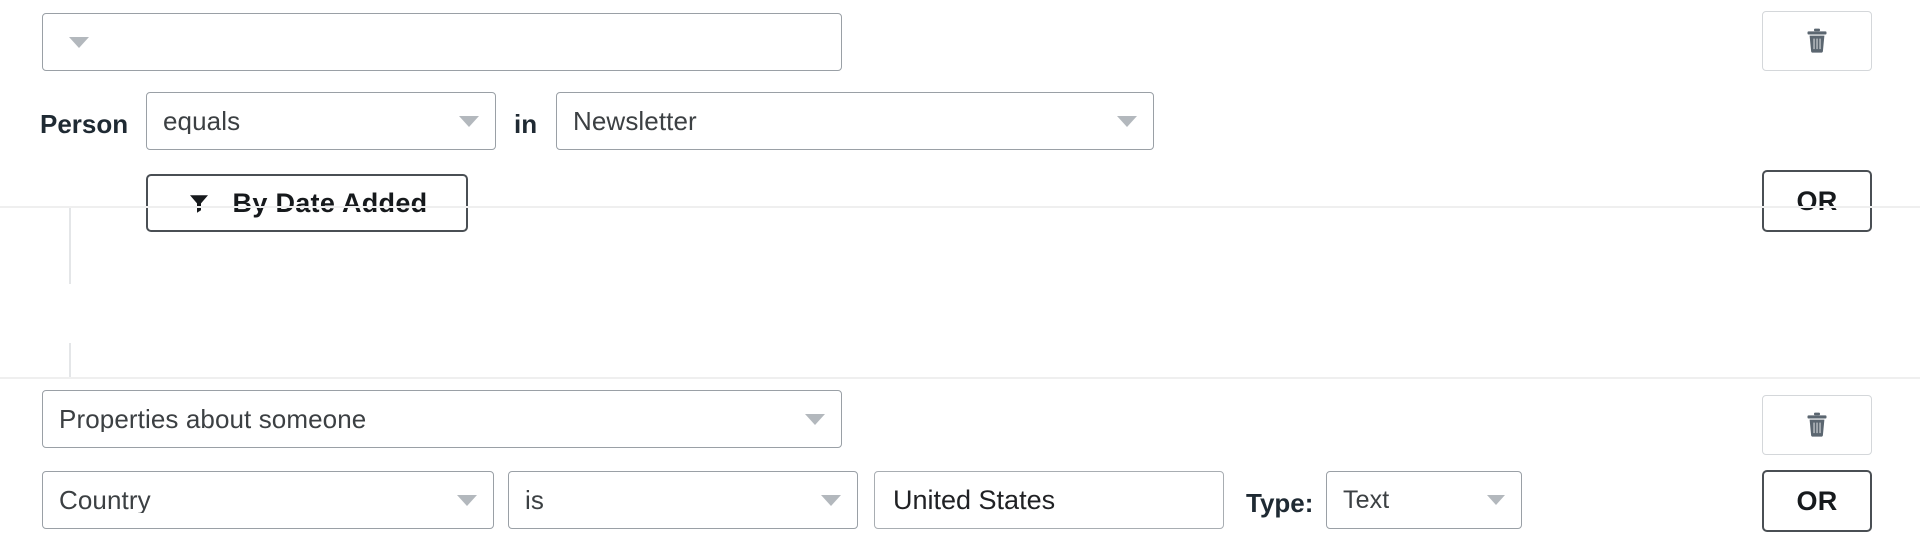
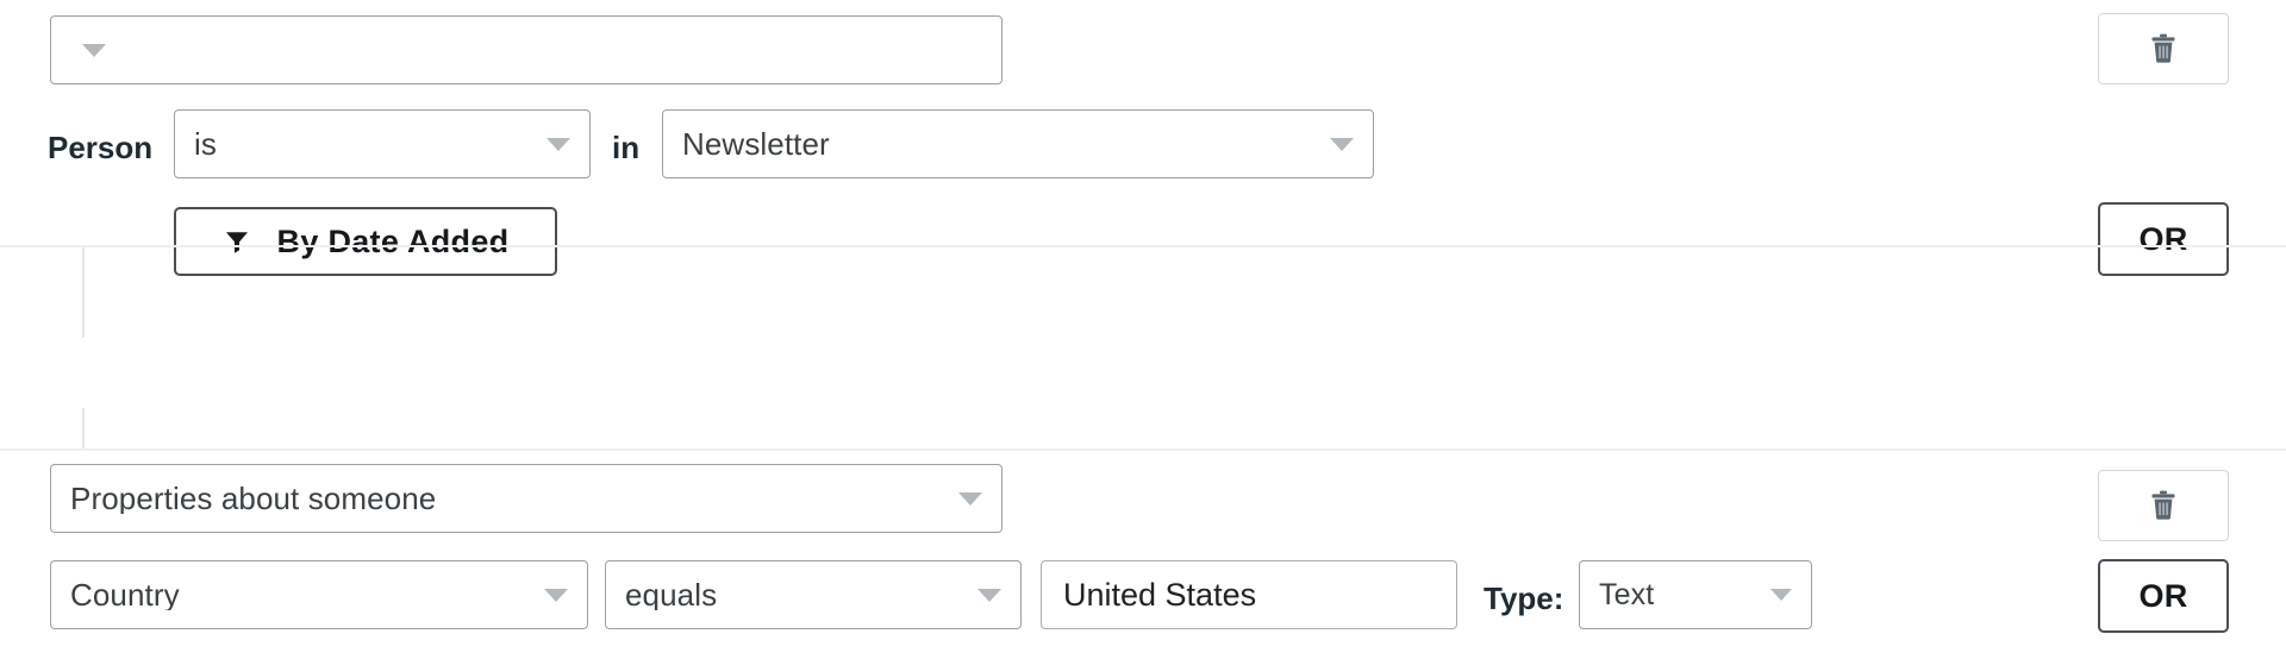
  Person
- equals
+ is
  in
  Newsletter
  By Date Added
  OR
  Properties about someone
  Country
- is
+ equals
  United States
  Type:
  Text
  OR
